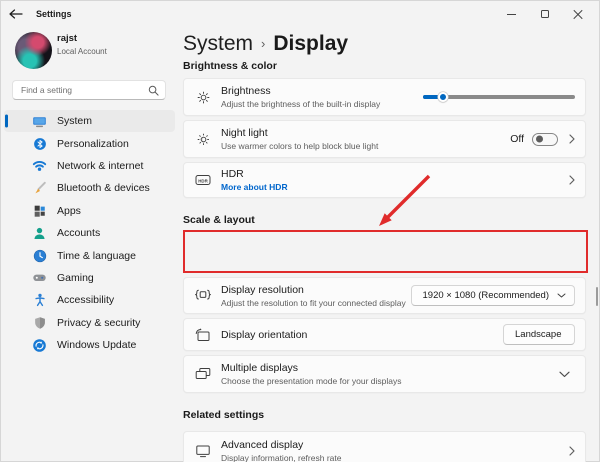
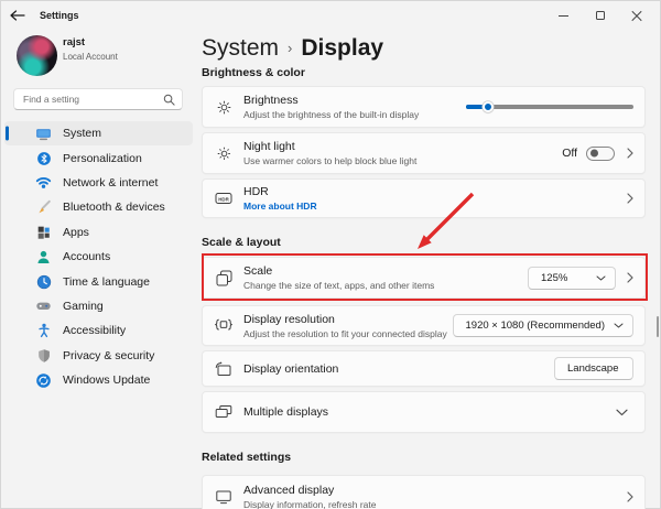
  Settings
  rajst
  Local Account
  Find a setting
  System
  Personalization
  Network & internet
  Bluetooth & devices
  Apps
  Accounts
  Time & language
  Gaming
  Accessibility
  Privacy & security
  Windows Update
  System
  ›
  Display
  Brightness & color
  Brightness
  Adjust the brightness of the built-in display
  Night light
  Use warmer colors to help block blue light
  Off
  HDR
  More about HDR
  Scale & layout
+ Scale
+ Change the size of text, apps, and other items
+ 125%
  Display resolution
  Adjust the resolution to fit your connected display
  1920 × 1080 (Recommended)
  Display orientation
  Landscape
  Multiple displays
- Choose the presentation mode for your displays
  Related settings
  Advanced display
  Display information, refresh rate
